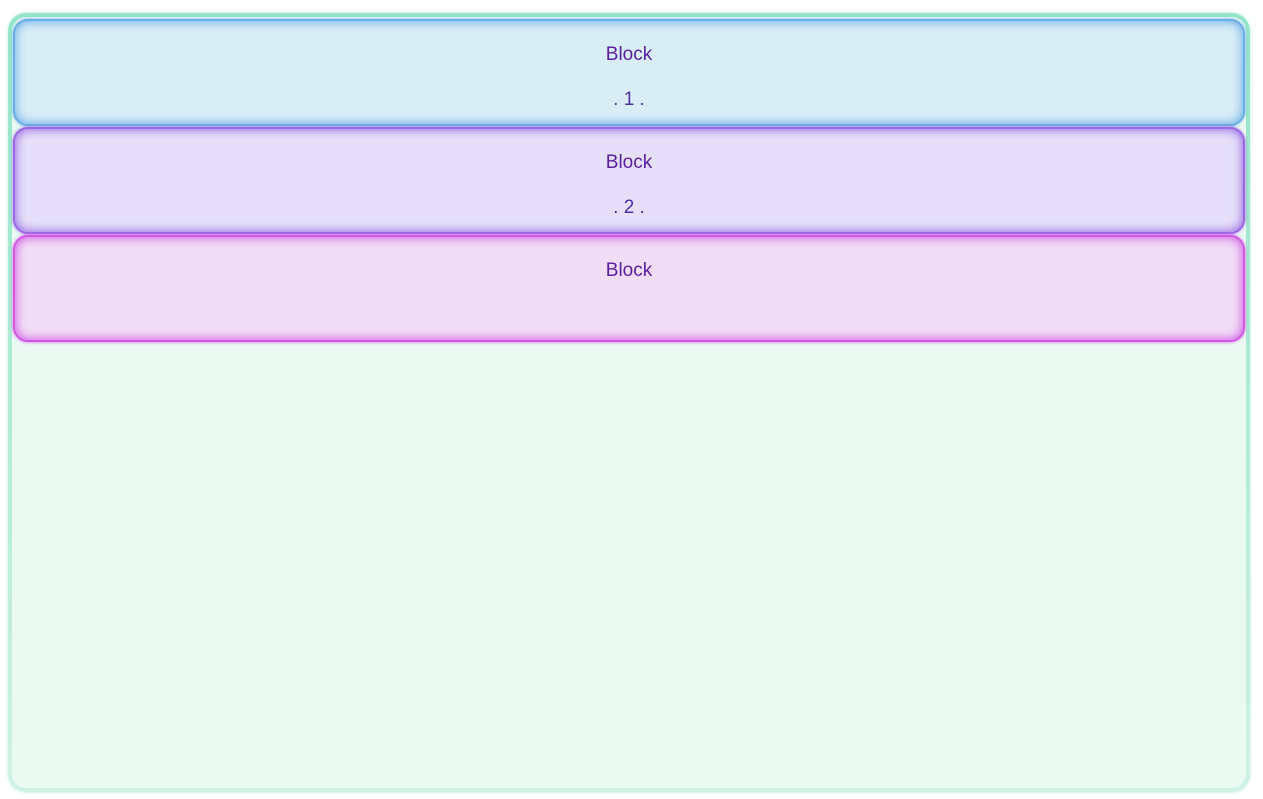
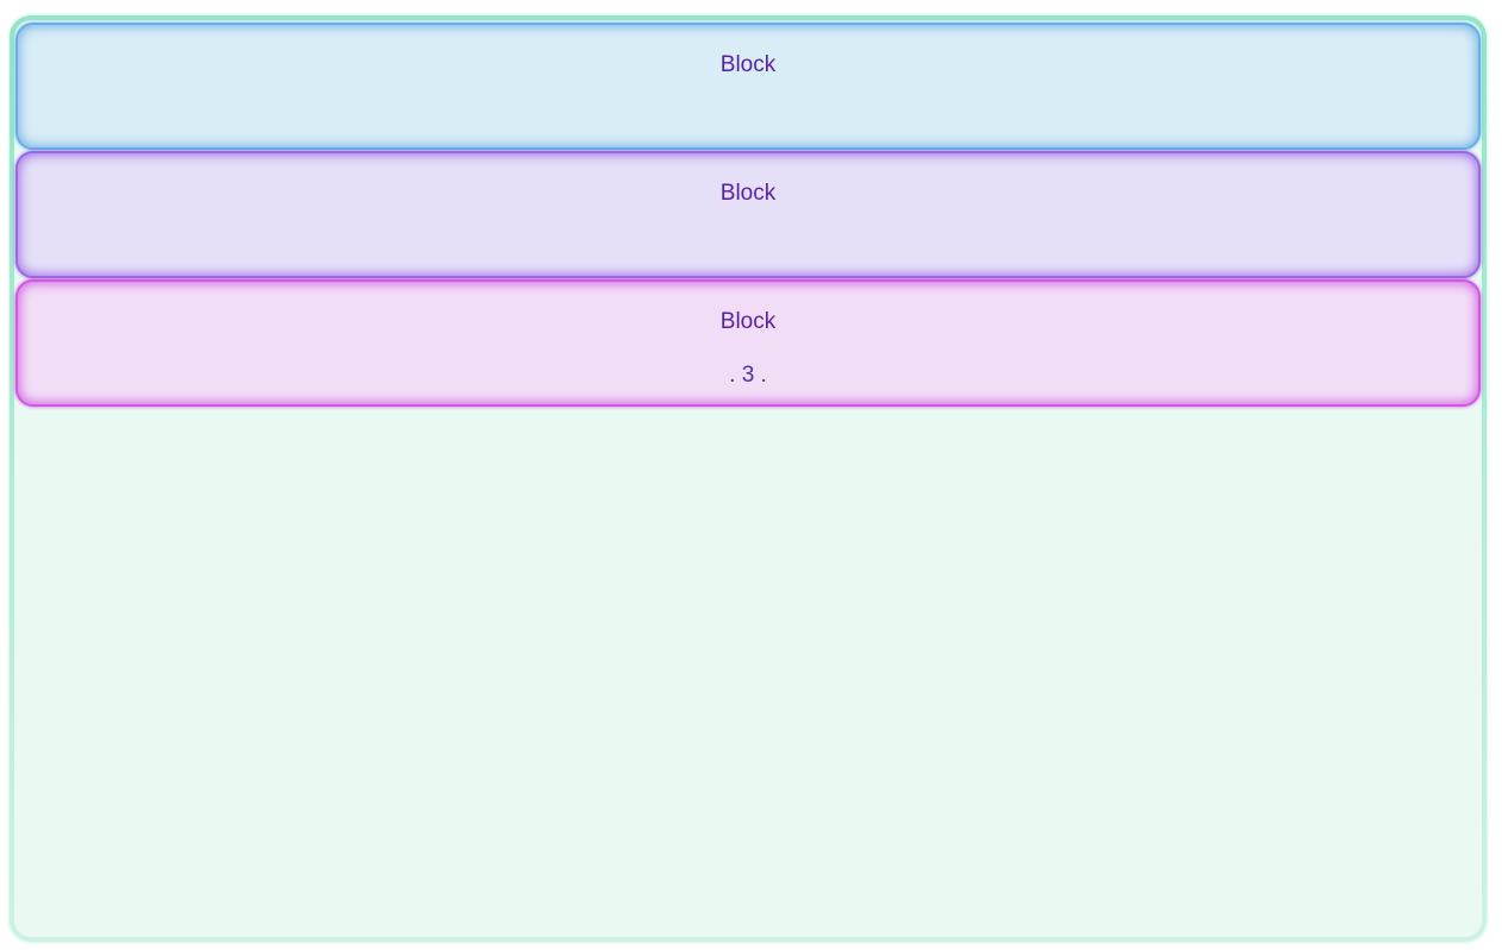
  Block
- . 1 .
  Block
- . 2 .
  Block
+ . 3 .
